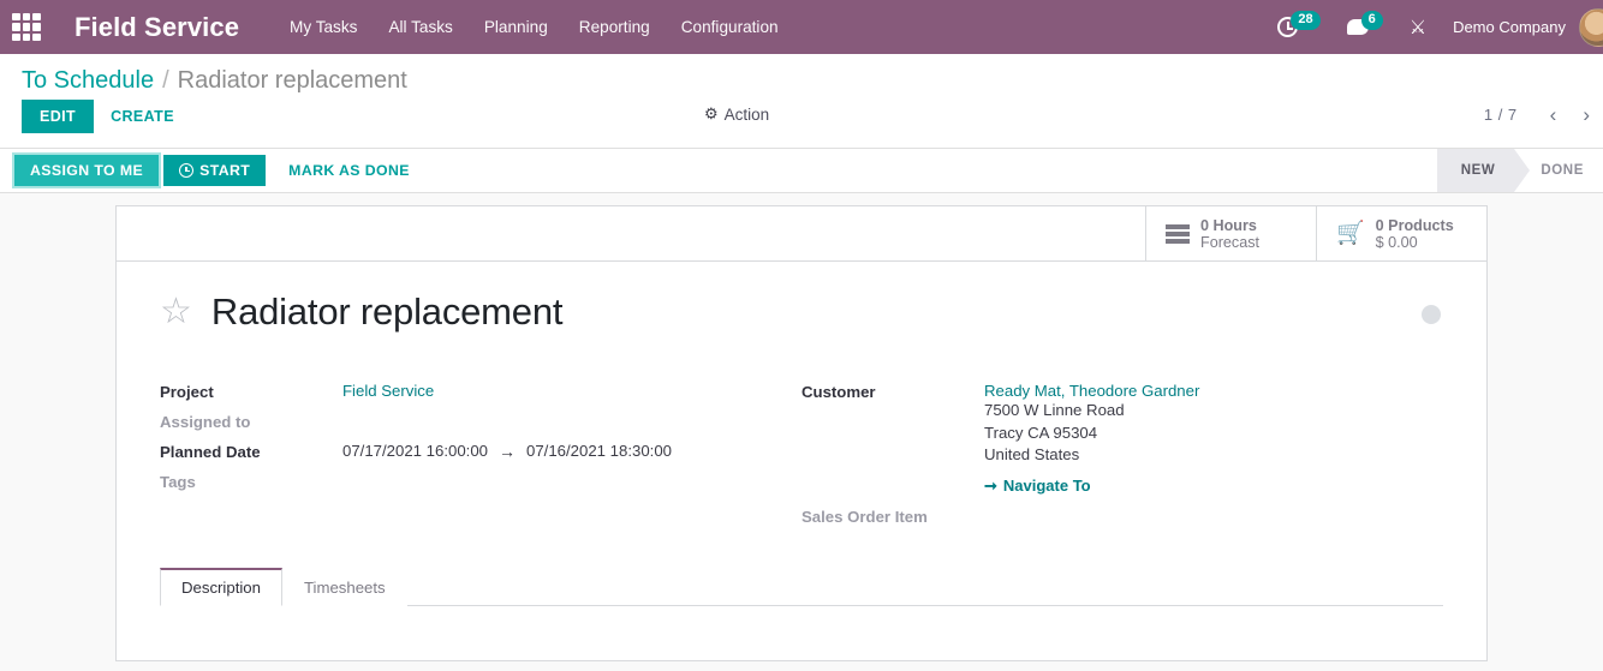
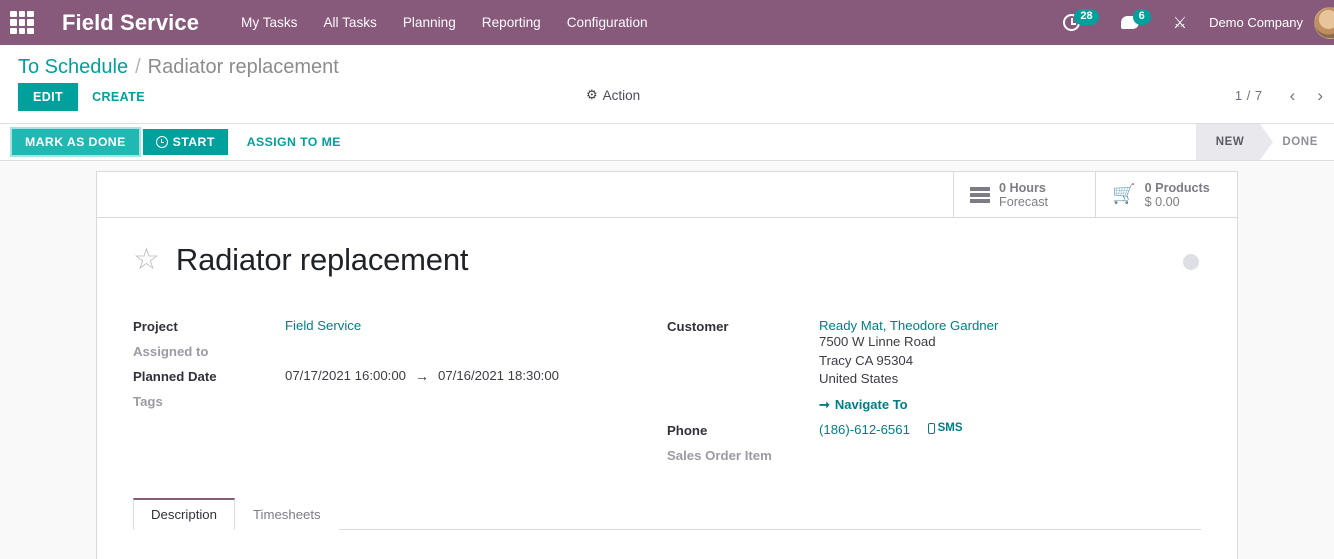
  Field Service
  My Tasks
  All Tasks
  Planning
  Reporting
  Configuration
  28
  6
  ⚔
  Demo Company
  To Schedule
  /
  Radiator replacement
  EDIT
  CREATE
  ⚙
  Action
  1 / 7
  ‹
  ›
- ASSIGN TO ME
+ MARK AS DONE
  START
- MARK AS DONE
+ ASSIGN TO ME
  NEW
  DONE
  0 Hours
  Forecast
  🛒
  0 Products
  $ 0.00
  ☆
  Radiator replacement
  Project
  Field Service
  Assigned to
  Planned Date
  07/17/2021 16:00:00
  →
  07/16/2021 18:30:00
  Tags
  Customer
  Ready Mat, Theodore Gardner
  7500 W Linne Road
  Tracy CA 95304
  United States
  ➞
  Navigate To
+ Phone
+ (186)-612-6561
+ SMS
  Sales Order Item
  Description
  Timesheets
